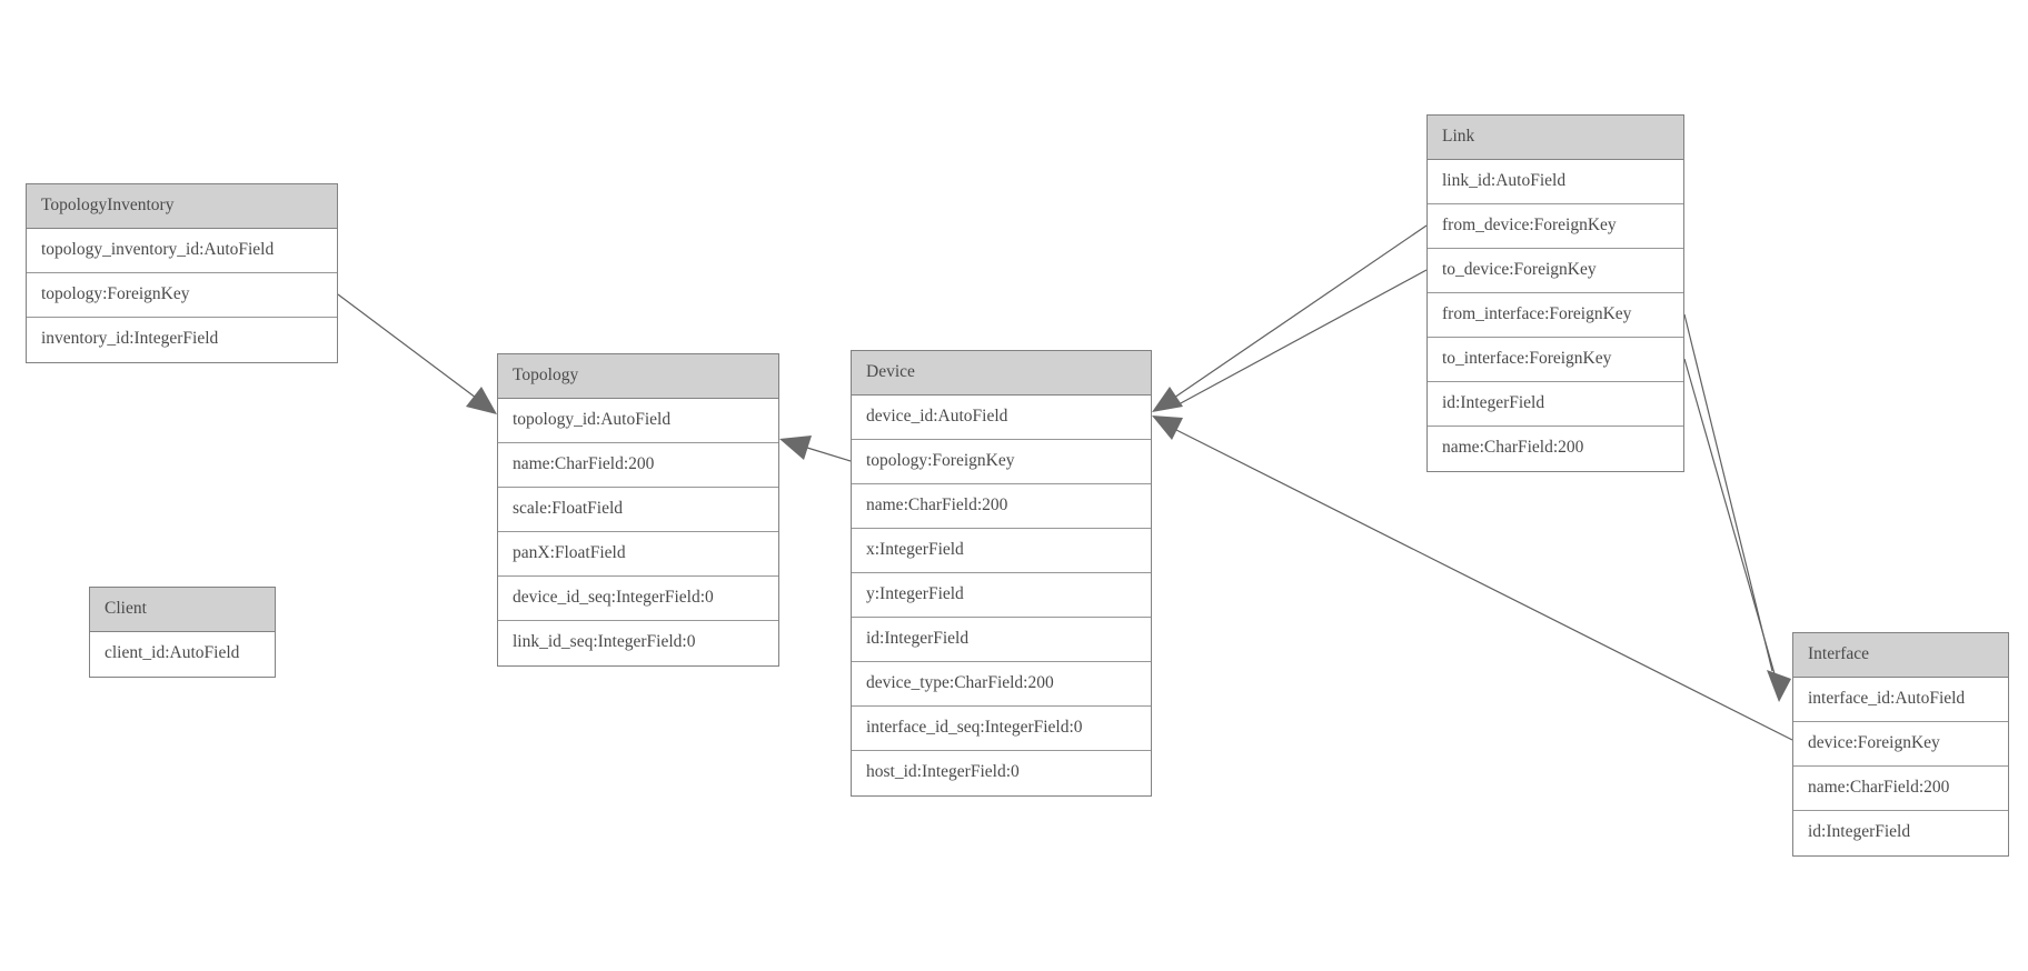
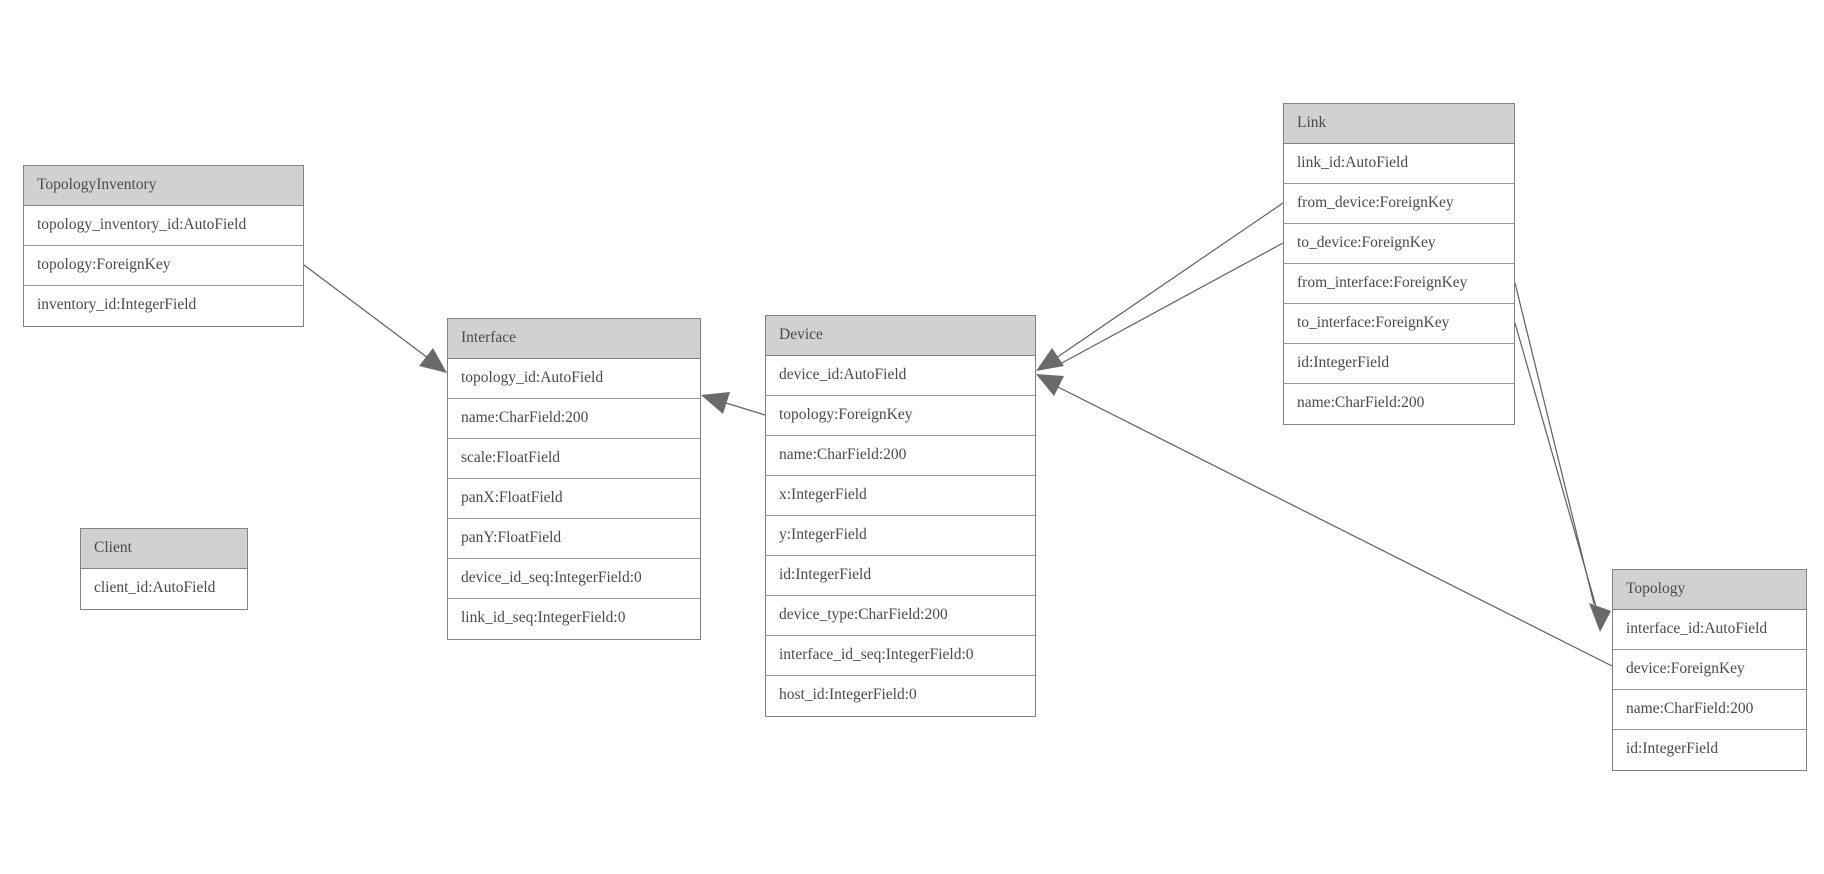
  TopologyInventory
  topology_inventory_id:AutoField
  topology:ForeignKey
  inventory_id:IntegerField
- Topology
+ Interface
  topology_id:AutoField
  name:CharField:200
  scale:FloatField
  panX:FloatField
+ panY:FloatField
  device_id_seq:IntegerField:0
  link_id_seq:IntegerField:0
  Client
  client_id:AutoField
  Device
  device_id:AutoField
  topology:ForeignKey
  name:CharField:200
  x:IntegerField
  y:IntegerField
  id:IntegerField
  device_type:CharField:200
  interface_id_seq:IntegerField:0
  host_id:IntegerField:0
  Link
  link_id:AutoField
  from_device:ForeignKey
  to_device:ForeignKey
  from_interface:ForeignKey
  to_interface:ForeignKey
  id:IntegerField
  name:CharField:200
- Interface
+ Topology
  interface_id:AutoField
  device:ForeignKey
  name:CharField:200
  id:IntegerField
